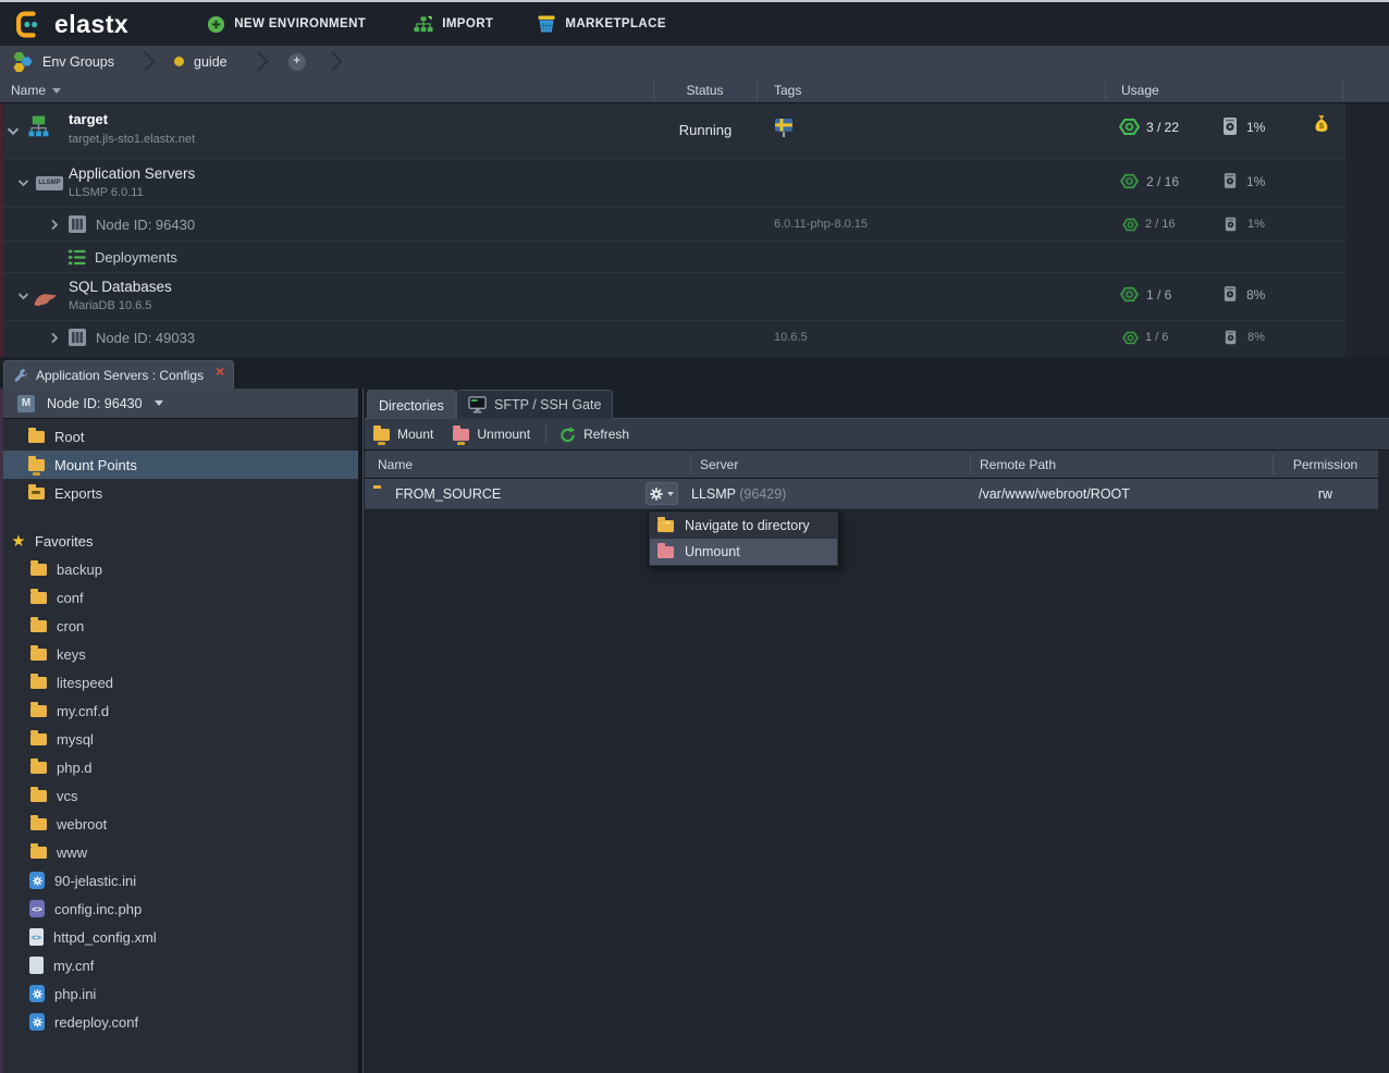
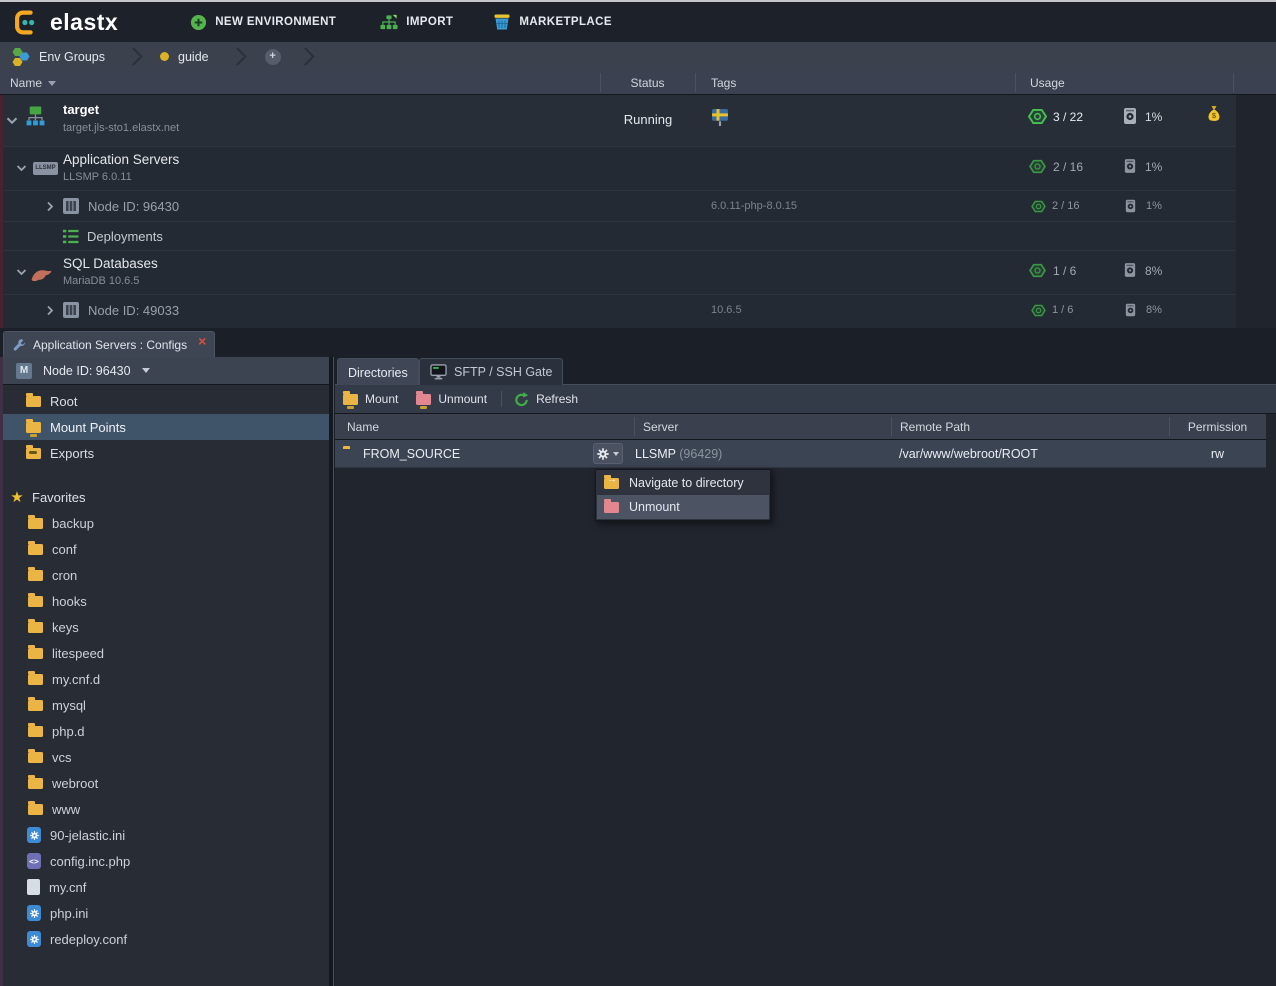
  elastx
  NEW ENVIRONMENT
  IMPORT
  MARKETPLACE
  Env Groups
  guide
  +
  Name
  Status
  Tags
  Usage
  target
  target.jls-sto1.elastx.net
  Running
  3 / 22
  1%
  Application Servers
  LLSMP 6.0.11
  2 / 16
  1%
  Node ID: 96430
  6.0.11-php-8.0.15
  2 / 16
  1%
  Deployments
  SQL Databases
  MariaDB 10.6.5
  1 / 6
  8%
  Node ID: 49033
  10.6.5
  1 / 6
  8%
  Application Servers : Configs
  ×
  M
  Node ID: 96430
  Root
  Mount Points
  Exports
  ★
  Favorites
  backup
  conf
  cron
+ hooks
  keys
  litespeed
  my.cnf.d
  mysql
  php.d
  vcs
  webroot
  www
  90-jelastic.ini
  config.inc.php
- httpd_config.xml
  my.cnf
  php.ini
  redeploy.conf
  Directories
  SFTP / SSH Gate
  Mount
  Unmount
  Refresh
  Name
  Server
  Remote Path
  Permission
  FROM_SOURCE
  LLSMP (96429)
  /var/www/webroot/ROOT
  rw
  Navigate to directory
  Unmount
